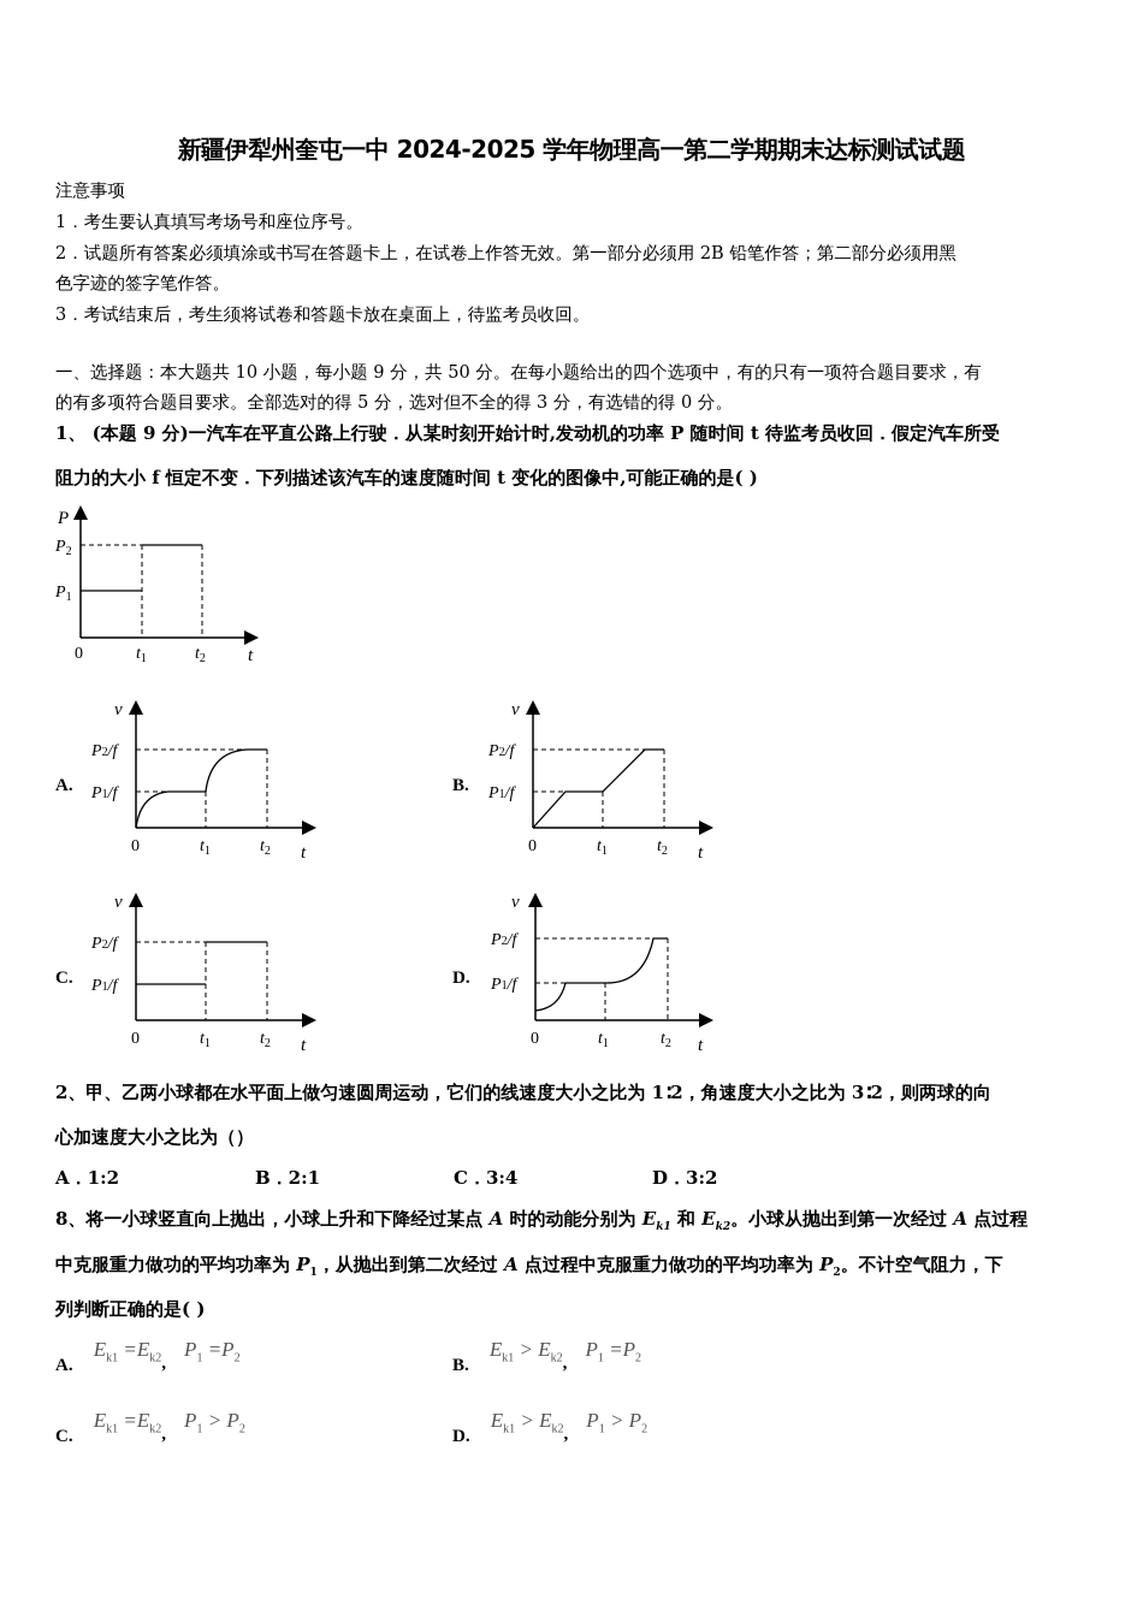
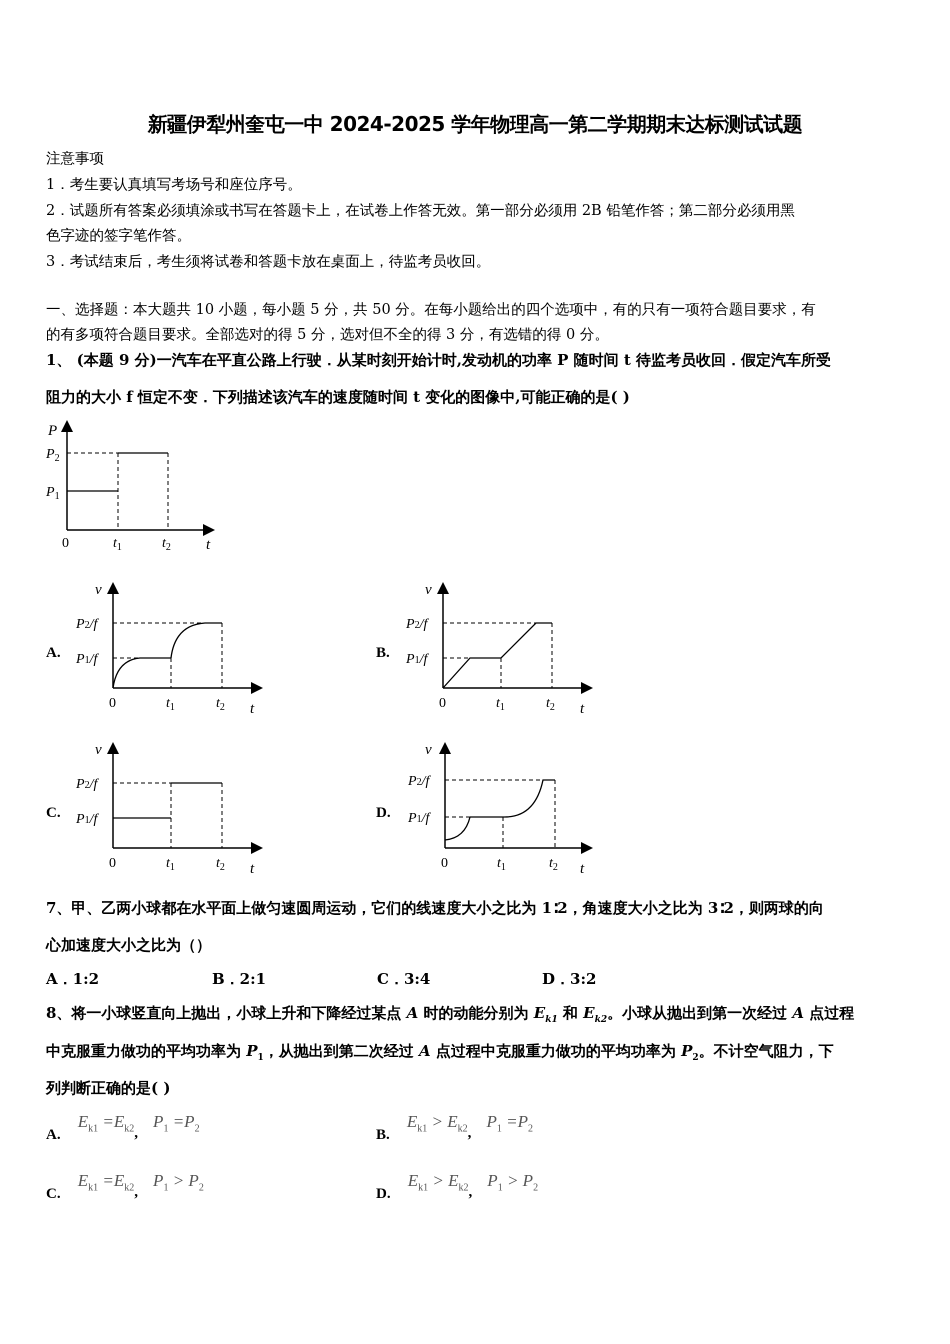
  新疆伊犁州奎屯一中 2024-2025 学年物理高一第二学期期末达标测试试题
  注意事项
  1．考生要认真填写考场号和座位序号。
  2．试题所有答案必须填涂或书写在答题卡上，在试卷上作答无效。第一部分必须用 2B 铅笔作答；第二部分必须用黑
  色字迹的签字笔作答。
  3．考试结束后，考生须将试卷和答题卡放在桌面上，待监考员收回。
- 一、选择题：本大题共 10 小题，每小题 9 分，共 50 分。在每小题给出的四个选项中，有的只有一项符合题目要求，有
+ 一、选择题：本大题共 10 小题，每小题 5 分，共 50 分。在每小题给出的四个选项中，有的只有一项符合题目要求，有
  的有多项符合题目要求。全部选对的得 5 分，选对但不全的得 3 分，有选错的得 0 分。
  1、 (本题 9 分)一汽车在平直公路上行驶．从某时刻开始计时,发动机的功率 P 随时间 t 待监考员收回．假定汽车所受
  阻力的大小 f 恒定不变．下列描述该汽车的速度随时间 t 变化的图像中,可能正确的是( )
  P
  P2
  P1
  0
  t1
  t2
  t
  A.
  v
  P2/f
  P1/f
  0
  t1
  t2
  t
  B.
  v
  P2/f
  P1/f
  0
  t1
  t2
  t
  C.
  v
  P2/f
  P1/f
  0
  t1
  t2
  t
  D.
  v
  P2/f
  P1/f
  0
  t1
  t2
  t
- 2、甲、乙两小球都在水平面上做匀速圆周运动，它们的线速度大小之比为 1∶2，角速度大小之比为 3∶2，则两球的向
+ 7、甲、乙两小球都在水平面上做匀速圆周运动，它们的线速度大小之比为 1∶2，角速度大小之比为 3∶2，则两球的向
  心加速度大小之比为（）
  A．1:2
  B．2:1
  C．3:4
  D．3:2
  8、将一小球竖直向上抛出，小球上升和下降经过某点 A 时的动能分别为 Ek1 和 Ek2。小球从抛出到第一次经过 A 点过程
  中克服重力做功的平均功率为 P1，从抛出到第二次经过 A 点过程中克服重力做功的平均功率为 P2。不计空气阻力，下
  列判断正确的是( )
  A. Ek1 =Ek2, P1 =P2
  B. Ek1 > Ek2, P1 =P2
  C. Ek1 =Ek2, P1 > P2
  D. Ek1 > Ek2, P1 > P2
